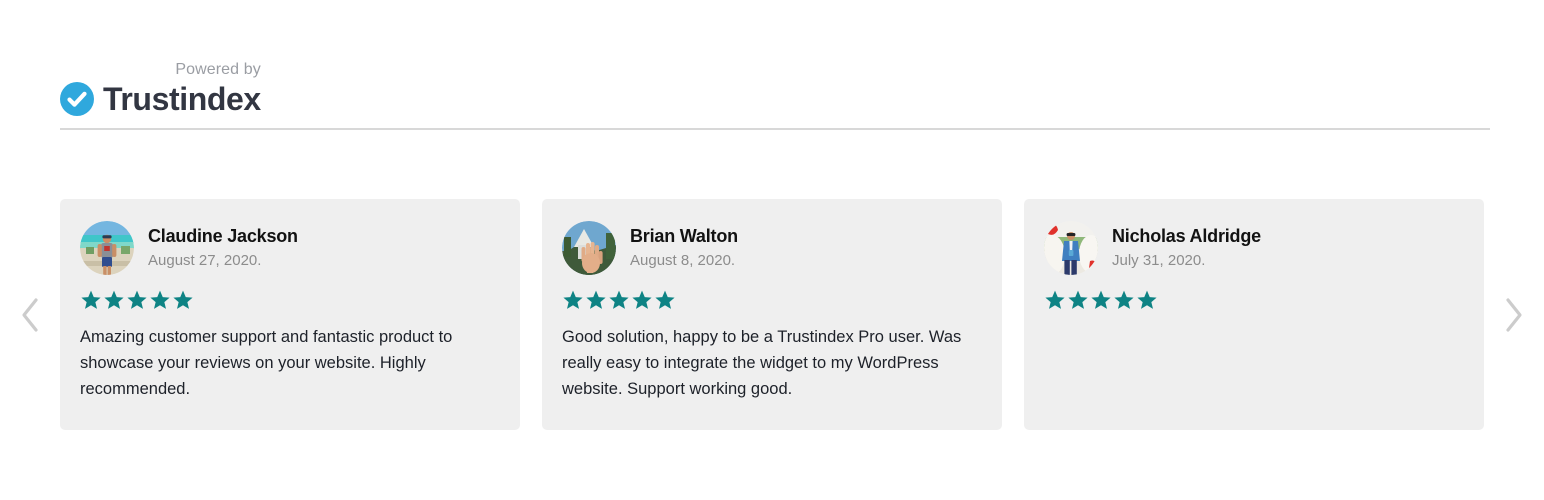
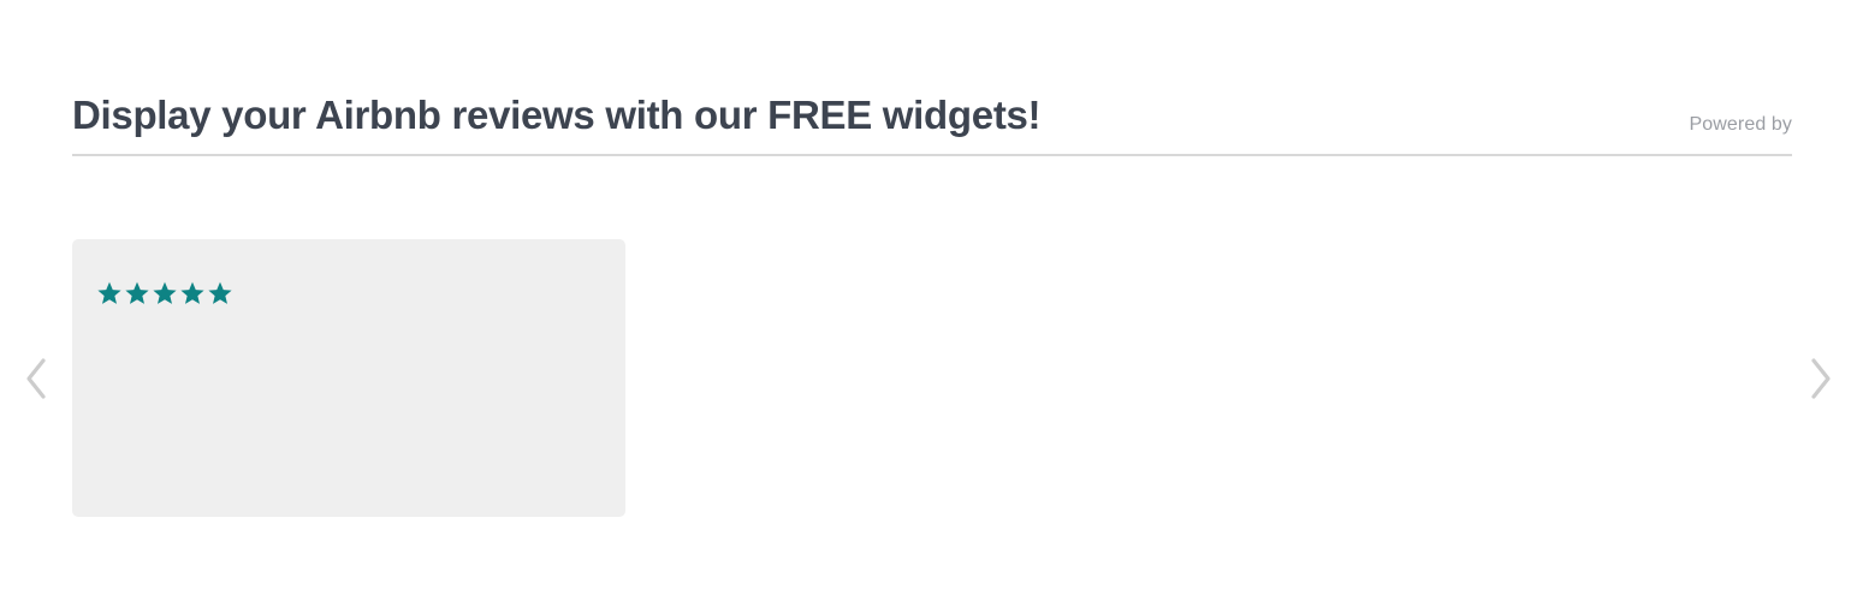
+ Display your Airbnb reviews with our FREE widgets!
  Powered by
- Trustindex
- Claudine Jackson
- August 27, 2020.
- Amazing customer support and fantastic product to showcase your reviews on your website. Highly recommended.
- Brian Walton
- August 8, 2020.
- Good solution, happy to be a Trustindex Pro user. Was really easy to integrate the widget to my WordPress website. Support working good.
- Nicholas Aldridge
- July 31, 2020.
